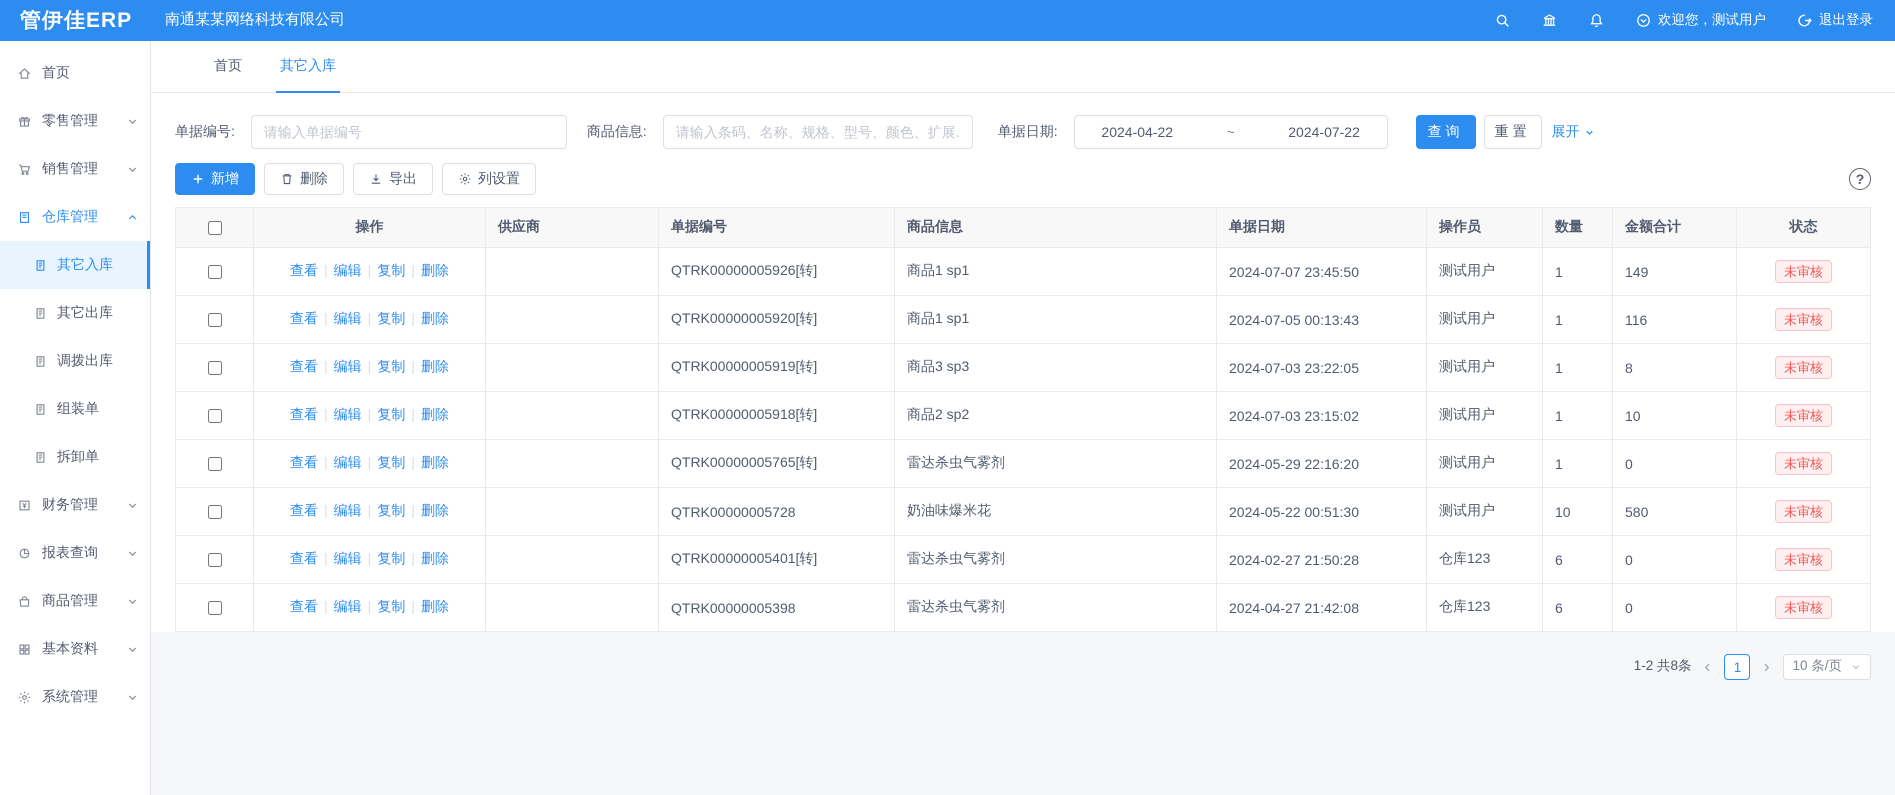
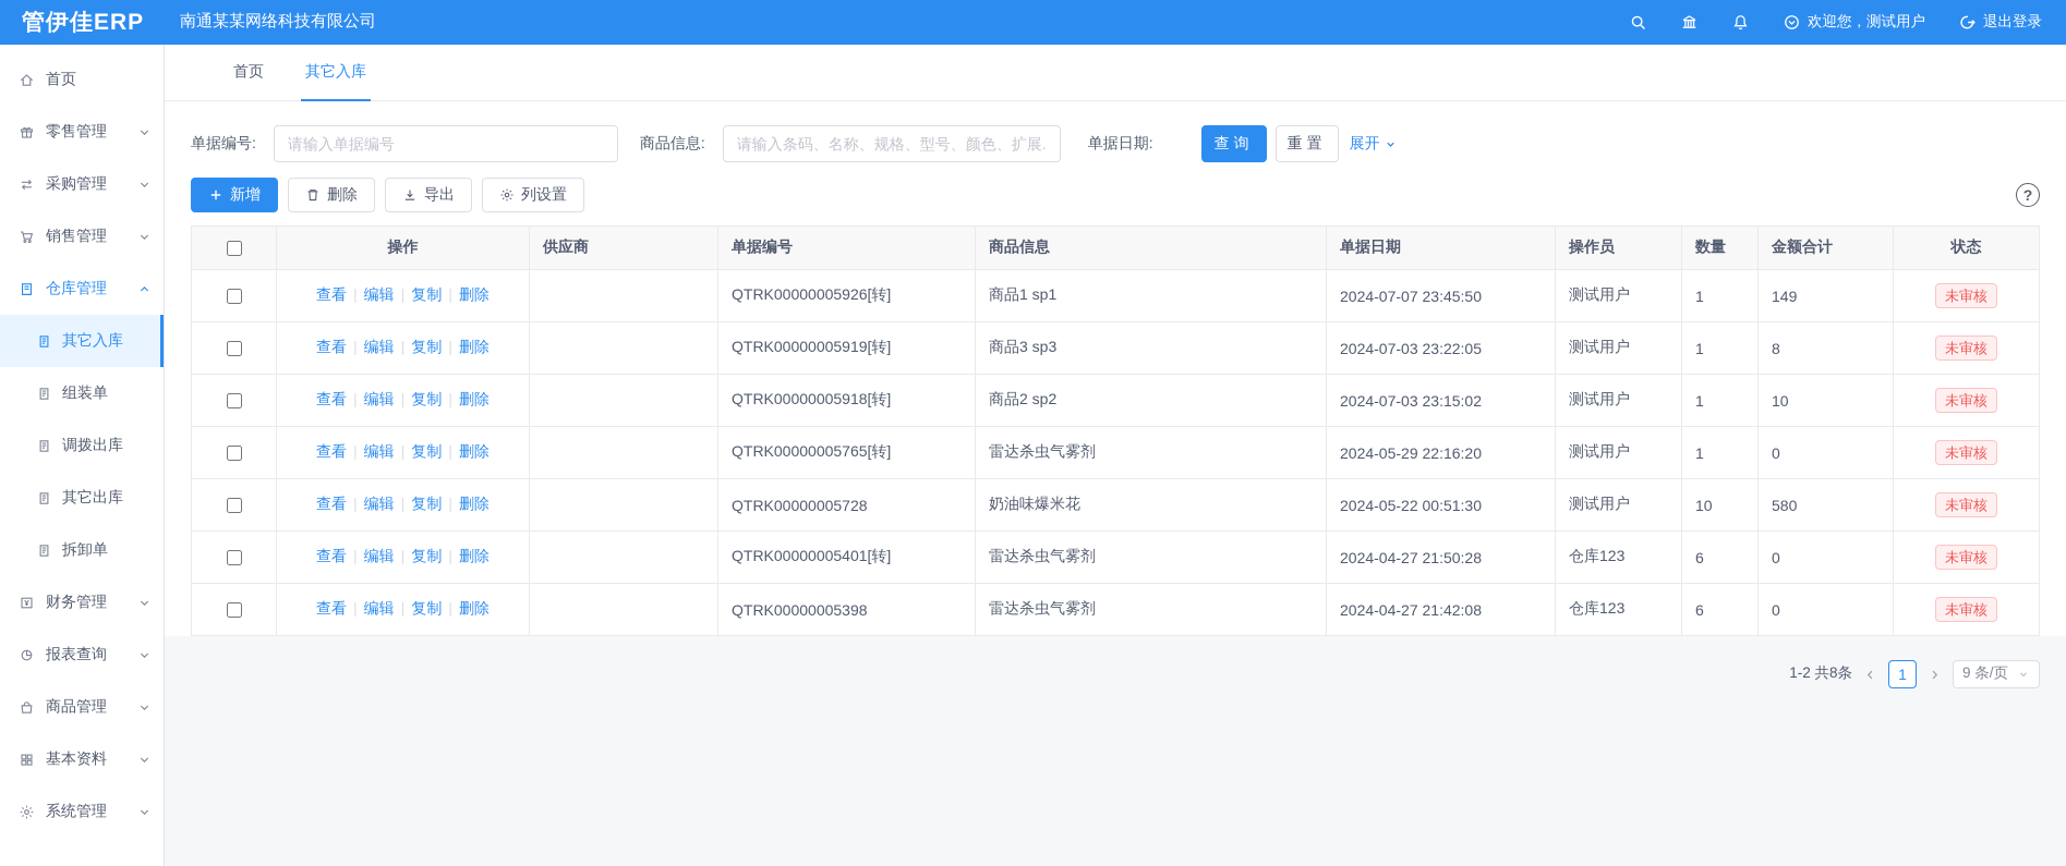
  管伊佳ERP
  南通某某网络科技有限公司
  欢迎您，测试用户
  退出登录
  首页
  零售管理
+ 采购管理
  销售管理
  仓库管理
  其它入库
- 其它出库
+ 组装单
  调拨出库
- 组装单
+ 其它出库
  拆卸单
  财务管理
  报表查询
  商品管理
  基本资料
  系统管理
  首页
  其它入库
  单据编号:
  请输入单据编号
  商品信息:
  请输入条码、名称、规格、型号、颜色、扩展.
  单据日期:
- 2024-04-22
- ~
- 2024-07-22
  查询
  重置
  展开
  新增
  删除
  导出
  列设置
  ?
  	操作	供应商	单据编号	商品信息	单据日期	操作员	数量	金额合计	状态
  	查看 | 编辑 | 复制 | 删除		QTRK00000005926[转]	商品1 sp1	2024-07-07 23:45:50	测试用户	1	149	未审核
- 	查看 | 编辑 | 复制 | 删除		QTRK00000005920[转]	商品1 sp1	2024-07-05 00:13:43	测试用户	1	116	未审核
  	查看 | 编辑 | 复制 | 删除		QTRK00000005919[转]	商品3 sp3	2024-07-03 23:22:05	测试用户	1	8	未审核
  	查看 | 编辑 | 复制 | 删除		QTRK00000005918[转]	商品2 sp2	2024-07-03 23:15:02	测试用户	1	10	未审核
  	查看 | 编辑 | 复制 | 删除		QTRK00000005765[转]	雷达杀虫气雾剂	2024-05-29 22:16:20	测试用户	1	0	未审核
  	查看 | 编辑 | 复制 | 删除		QTRK00000005728	奶油味爆米花	2024-05-22 00:51:30	测试用户	10	580	未审核
- 	查看 | 编辑 | 复制 | 删除		QTRK00000005401[转]	雷达杀虫气雾剂	2024-02-27 21:50:28	仓库123	6	0	未审核
+ 	查看 | 编辑 | 复制 | 删除		QTRK00000005401[转]	雷达杀虫气雾剂	2024-04-27 21:50:28	仓库123	6	0	未审核
  	查看 | 编辑 | 复制 | 删除		QTRK00000005398	雷达杀虫气雾剂	2024-04-27 21:42:08	仓库123	6	0	未审核
  1-2 共8条
  1
- 10 条/页
+ 9 条/页
